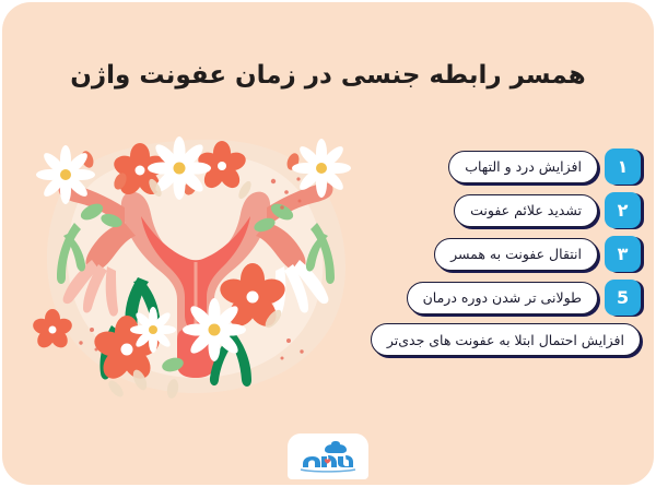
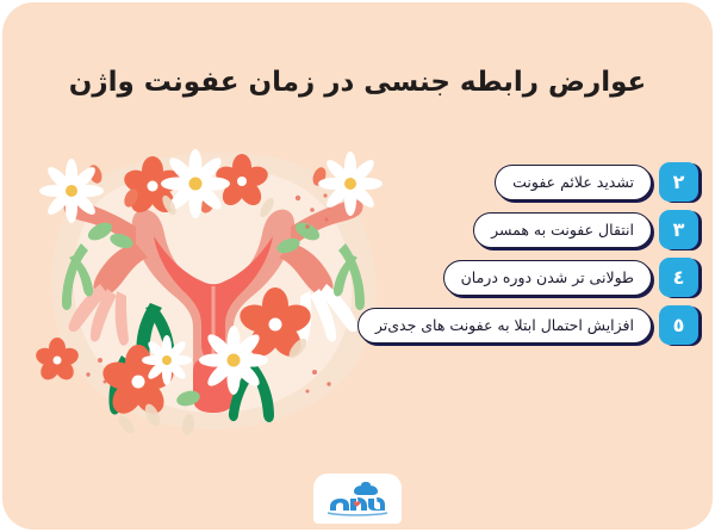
- همسر رابطه جنسی در زمان عفونت واژن
+ عوارض رابطه جنسی در زمان عفونت واژن
- ١
- افزایش درد و التهاب
  ٢
  تشدید علائم عفونت
  ٣
  انتقال عفونت به همسر
- 5
+ ٤
  طولانی تر شدن دوره درمان
+ ٥
  افزایش احتمال ابتلا به عفونت های جدی‌تر
